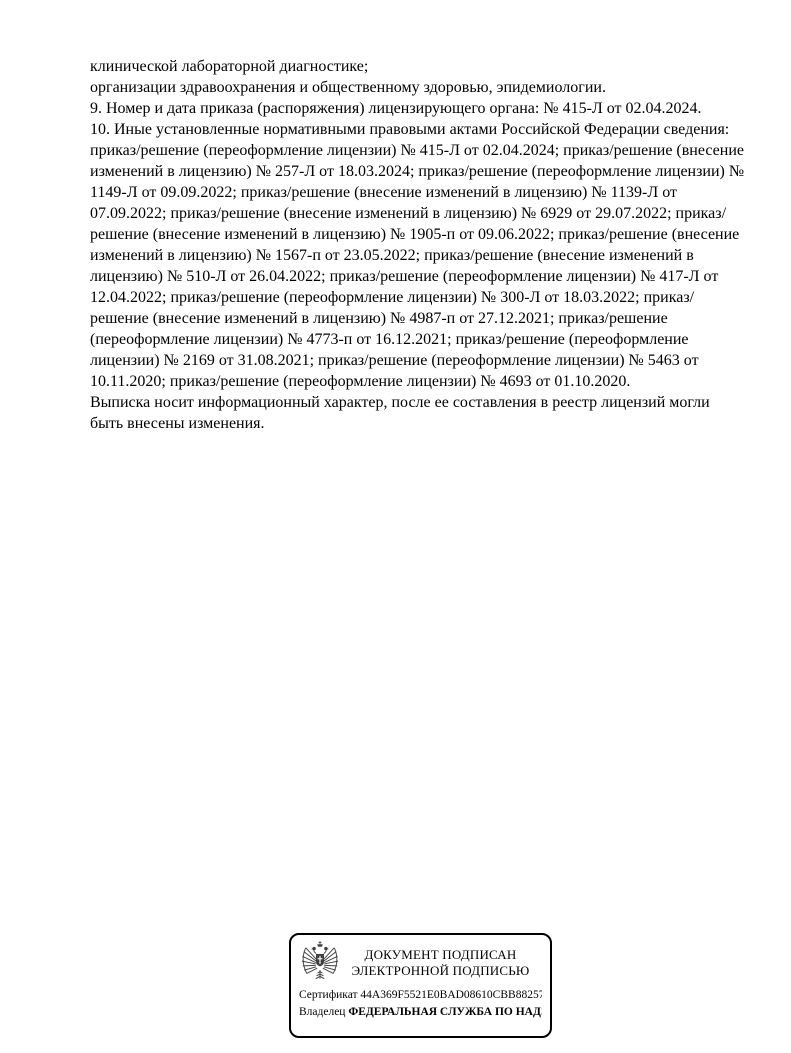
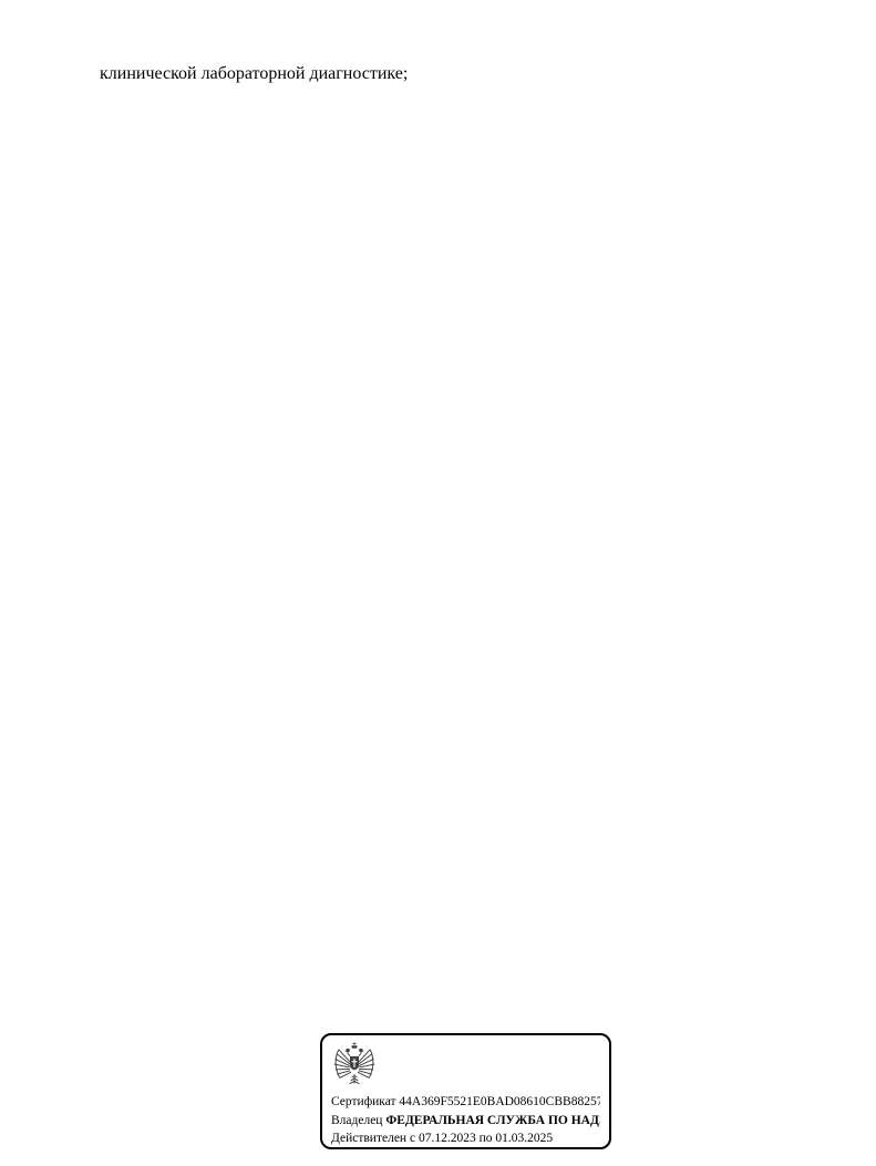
  клинической лабораторной диагностике;
- организации здравоохранения и общественному здоровью, эпидемиологии.
- 9. Номер и дата приказа (распоряжения) лицензирующего органа: № 415-Л от 02.04.2024.
- 10. Иные установленные нормативными правовыми актами Российской Федерации сведения: приказ/решение (переоформление лицензии) № 415-Л от 02.04.2024; приказ/решение (внесение изменений в лицензию) № 257-Л от 18.03.2024; приказ/решение (переоформление лицензии) № 1149-Л от 09.09.2022; приказ/решение (внесение изменений в лицензию) № 1139-Л от 07.09.2022; приказ/решение (внесение изменений в лицензию) № 6929 от 29.07.2022; приказ/решение (внесение изменений в лицензию) № 1905-п от 09.06.2022; приказ/решение (внесение изменений в лицензию) № 1567-п от 23.05.2022; приказ/решение (внесение изменений в лицензию) № 510-Л от 26.04.2022; приказ/решение (переоформление лицензии) № 417-Л от 12.04.2022; приказ/решение (переоформление лицензии) № 300-Л от 18.03.2022; приказ/решение (внесение изменений в лицензию) № 4987-п от 27.12.2021; приказ/решение (переоформление лицензии) № 4773-п от 16.12.2021; приказ/решение (переоформление лицензии) № 2169 от 31.08.2021; приказ/решение (переоформление лицензии) № 5463 от 10.11.2020; приказ/решение (переоформление лицензии) № 4693 от 01.10.2020.
- Выписка носит информационный характер, после ее составления в реестр лицензий могли быть внесены изменения.
- ДОКУМЕНТ ПОДПИСАН
- ЭЛЕКТРОННОЙ ПОДПИСЬЮ
  Сертификат 44A369F5521E0BAD08610CBB88257
  Владелец ФЕДЕРАЛЬНАЯ СЛУЖБА ПО НАД
+ Действителен с 07.12.2023 по 01.03.2025
